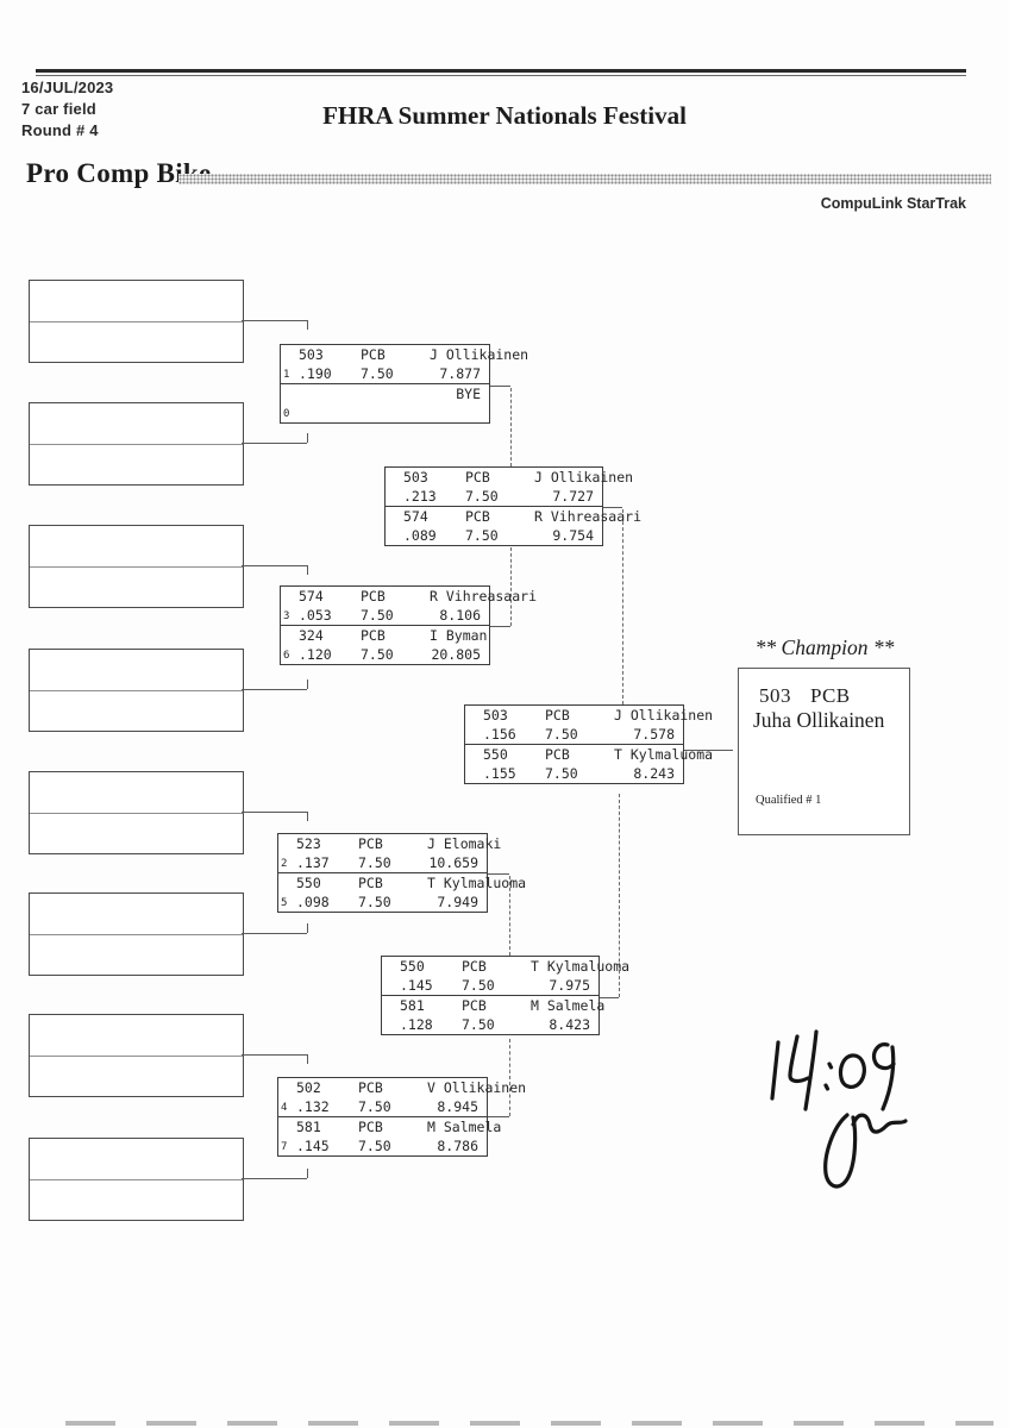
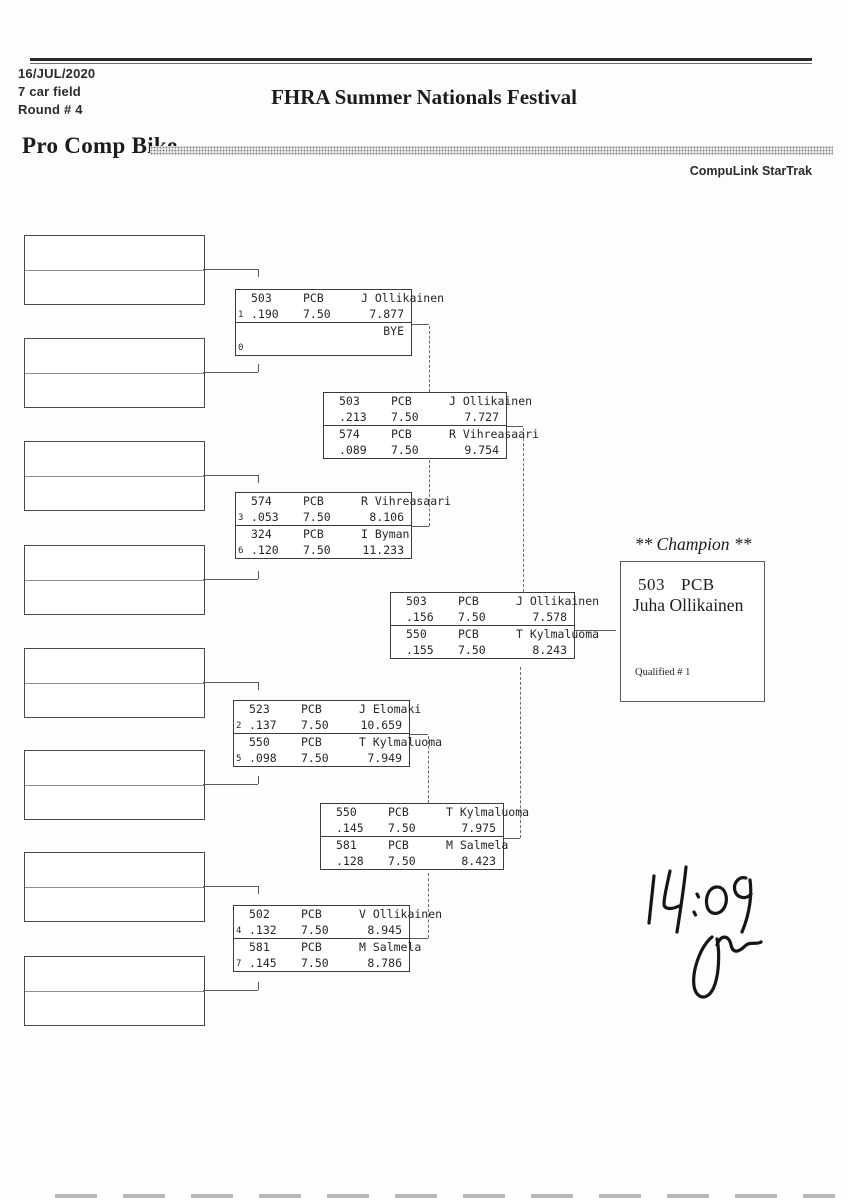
- 16/JUL/2023
+ 16/JUL/2020
  7 car field
  Round # 4
  FHRA Summer Nationals Festival
  Pro Comp B
  CompuLink StarTrak
  503
  PCB
  J Ollikainen
  1
  .190
  7.50
  7.877
  BYE
  0
  574
  PCB
  R Vihreasaari
  3
  .053
  7.50
  8.106
  324
  PCB
  I Byman
  6
  .120
  7.50
- 20.805
+ 11.233
  523
  PCB
  J Elomaki
  2
  .137
  7.50
  10.659
  550
  PCB
  T Kylmaluoma
  5
  .098
  7.50
  7.949
  502
  PCB
  V Ollikainen
  4
  .132
  7.50
  8.945
  581
  PCB
  M Salmela
  7
  .145
  7.50
  8.786
  503
  PCB
  J Ollikainen
  .213
  7.50
  7.727
  574
  PCB
  R Vihreasaari
  .089
  7.50
  9.754
  550
  PCB
  T Kylmaluoma
  .145
  7.50
  7.975
  581
  PCB
  M Salmela
  .128
  7.50
  8.423
  503
  PCB
  J Ollikainen
  .156
  7.50
  7.578
  550
  PCB
  T Kylmaluoma
  .155
  7.50
  8.243
  ** Champion **
  503 PCB
  Juha Ollikainen
  Qualified # 1
